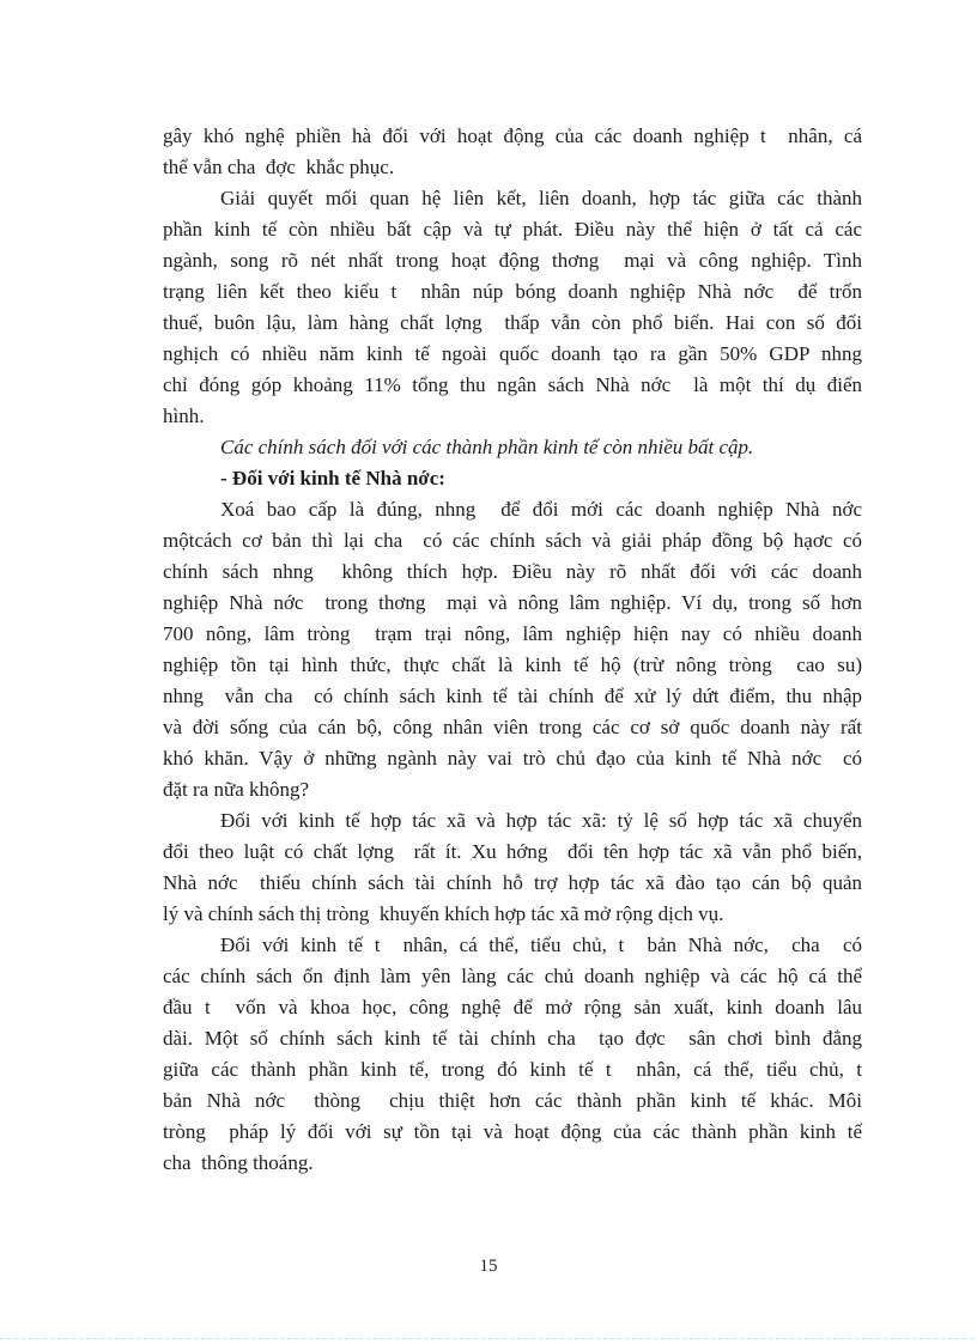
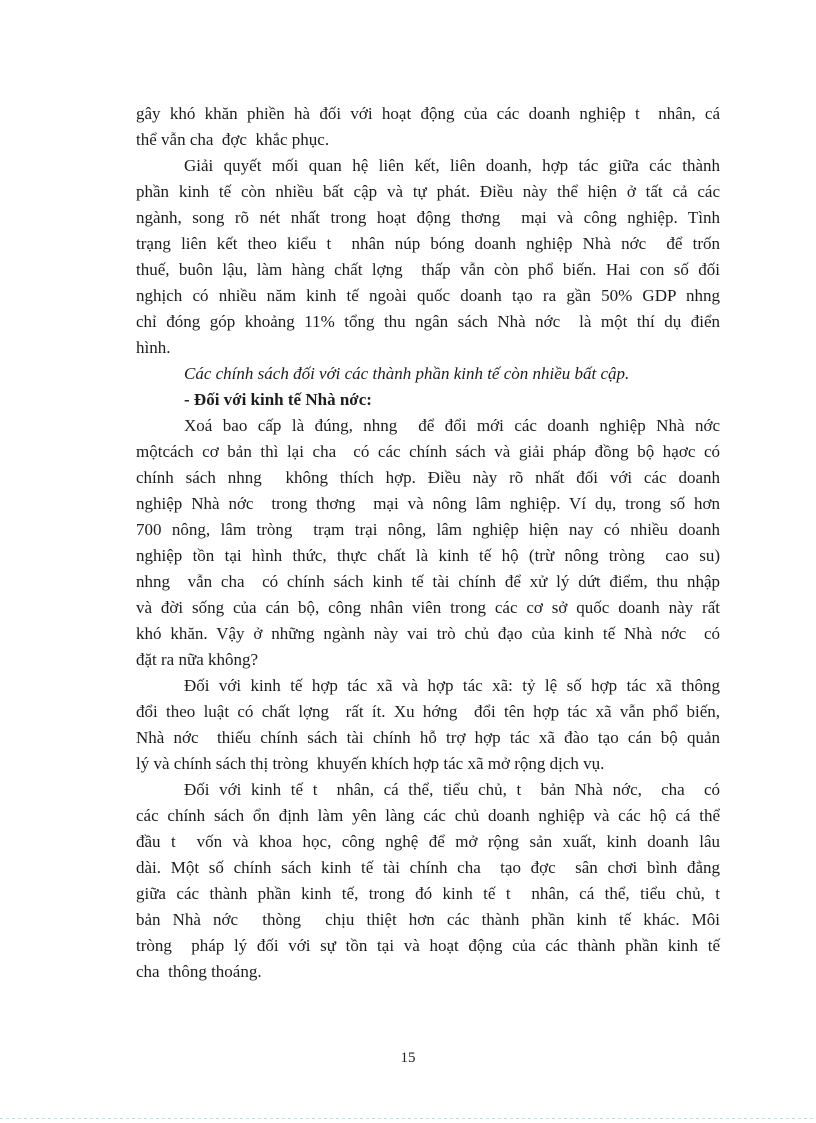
- gây khó nghệ phiền hà đối với hoạt động của các doanh nghiệp t nhân, cá
+ gây khó khăn phiền hà đối với hoạt động của các doanh nghiệp t nhân, cá
  thể vẫn cha đợc khắc phục.
  Giải quyết mối quan hệ liên kết, liên doanh, hợp tác giữa các thành
  phần kinh tế còn nhiều bất cập và tự phát. Điều này thể hiện ở tất cả các
  ngành, song rõ nét nhất trong hoạt động thơng mại và công nghiệp. Tình
  trạng liên kết theo kiểu t nhân núp bóng doanh nghiệp Nhà nớc để trốn
  thuế, buôn lậu, làm hàng chất lợng thấp vẫn còn phổ biến. Hai con số đối
  nghịch có nhiều năm kinh tế ngoài quốc doanh tạo ra gần 50% GDP nhng
  chỉ đóng góp khoảng 11% tổng thu ngân sách Nhà nớc là một thí dụ điển
  hình.
  Các chính sách đối với các thành phần kinh tế còn nhiều bất cập.
  - Đối với kinh tế Nhà nớc:
  Xoá bao cấp là đúng, nhng để đổi mới các doanh nghiệp Nhà nớc
  mộtcách cơ bản thì lại cha có các chính sách và giải pháp đồng bộ hạơc có
  chính sách nhng không thích hợp. Điều này rõ nhất đối với các doanh
  nghiệp Nhà nớc trong thơng mại và nông lâm nghiệp. Ví dụ, trong số hơn
  700 nông, lâm tròng trạm trại nông, lâm nghiệp hiện nay có nhiều doanh
  nghiệp tồn tại hình thức, thực chất là kinh tế hộ (trừ nông tròng cao su)
  nhng vẫn cha có chính sách kinh tế tài chính để xử lý dứt điểm, thu nhập
  và đời sống của cán bộ, công nhân viên trong các cơ sở quốc doanh này rất
  khó khăn. Vậy ở những ngành này vai trò chủ đạo của kinh tế Nhà nớc có
  đặt ra nữa không?
- Đối với kinh tế hợp tác xã và hợp tác xã: tỷ lệ số hợp tác xã chuyển
+ Đối với kinh tế hợp tác xã và hợp tác xã: tỷ lệ số hợp tác xã thông
  đổi theo luật có chất lợng rất ít. Xu hớng đổi tên hợp tác xã vẫn phổ biến,
  Nhà nớc thiếu chính sách tài chính hỗ trợ hợp tác xã đào tạo cán bộ quản
  lý và chính sách thị tròng khuyến khích hợp tác xã mở rộng dịch vụ.
  Đối với kinh tế t nhân, cá thể, tiểu chủ, t bản Nhà nớc, cha có
  các chính sách ổn định làm yên làng các chủ doanh nghiệp và các hộ cá thể
  đầu t vốn và khoa học, công nghệ để mở rộng sản xuất, kinh doanh lâu
  dài. Một số chính sách kinh tế tài chính cha tạo đợc sân chơi bình đẳng
  giữa các thành phần kinh tế, trong đó kinh tế t nhân, cá thể, tiểu chủ, t
  bản Nhà nớc thòng chịu thiệt hơn các thành phần kinh tế khác. Môi
  tròng pháp lý đối với sự tồn tại và hoạt động của các thành phần kinh tế
  cha thông thoáng.
  15
